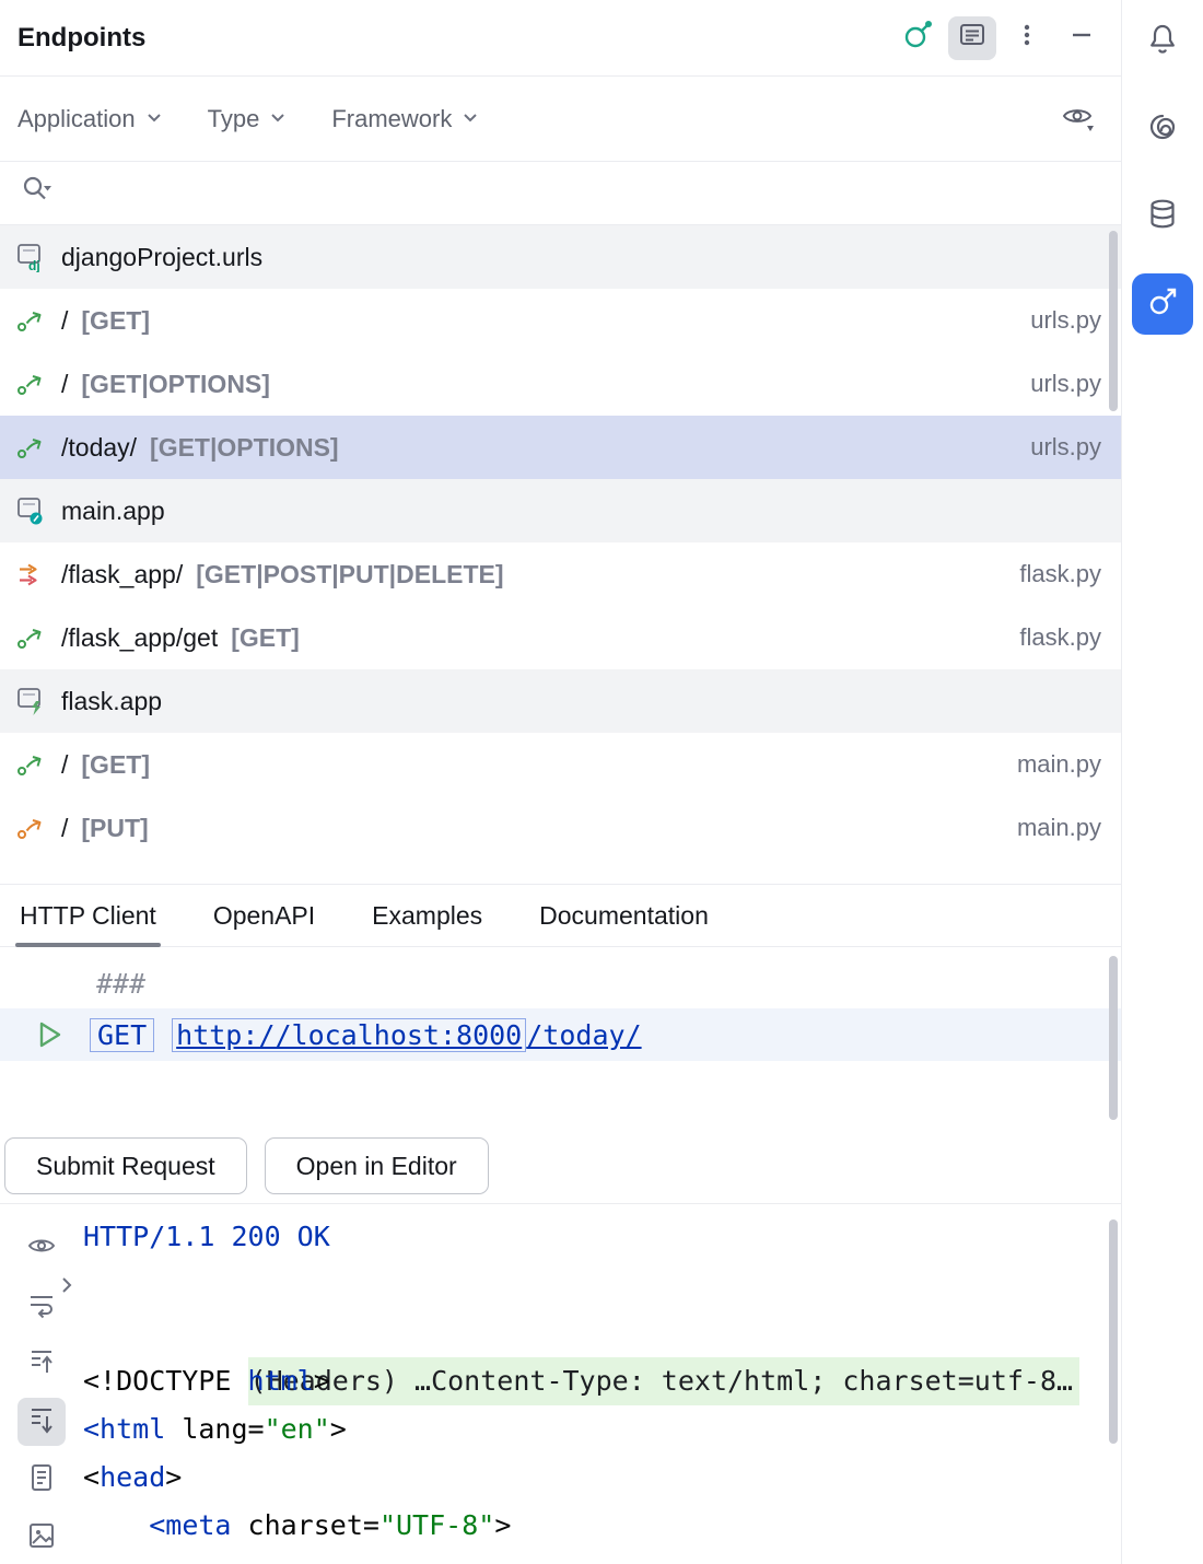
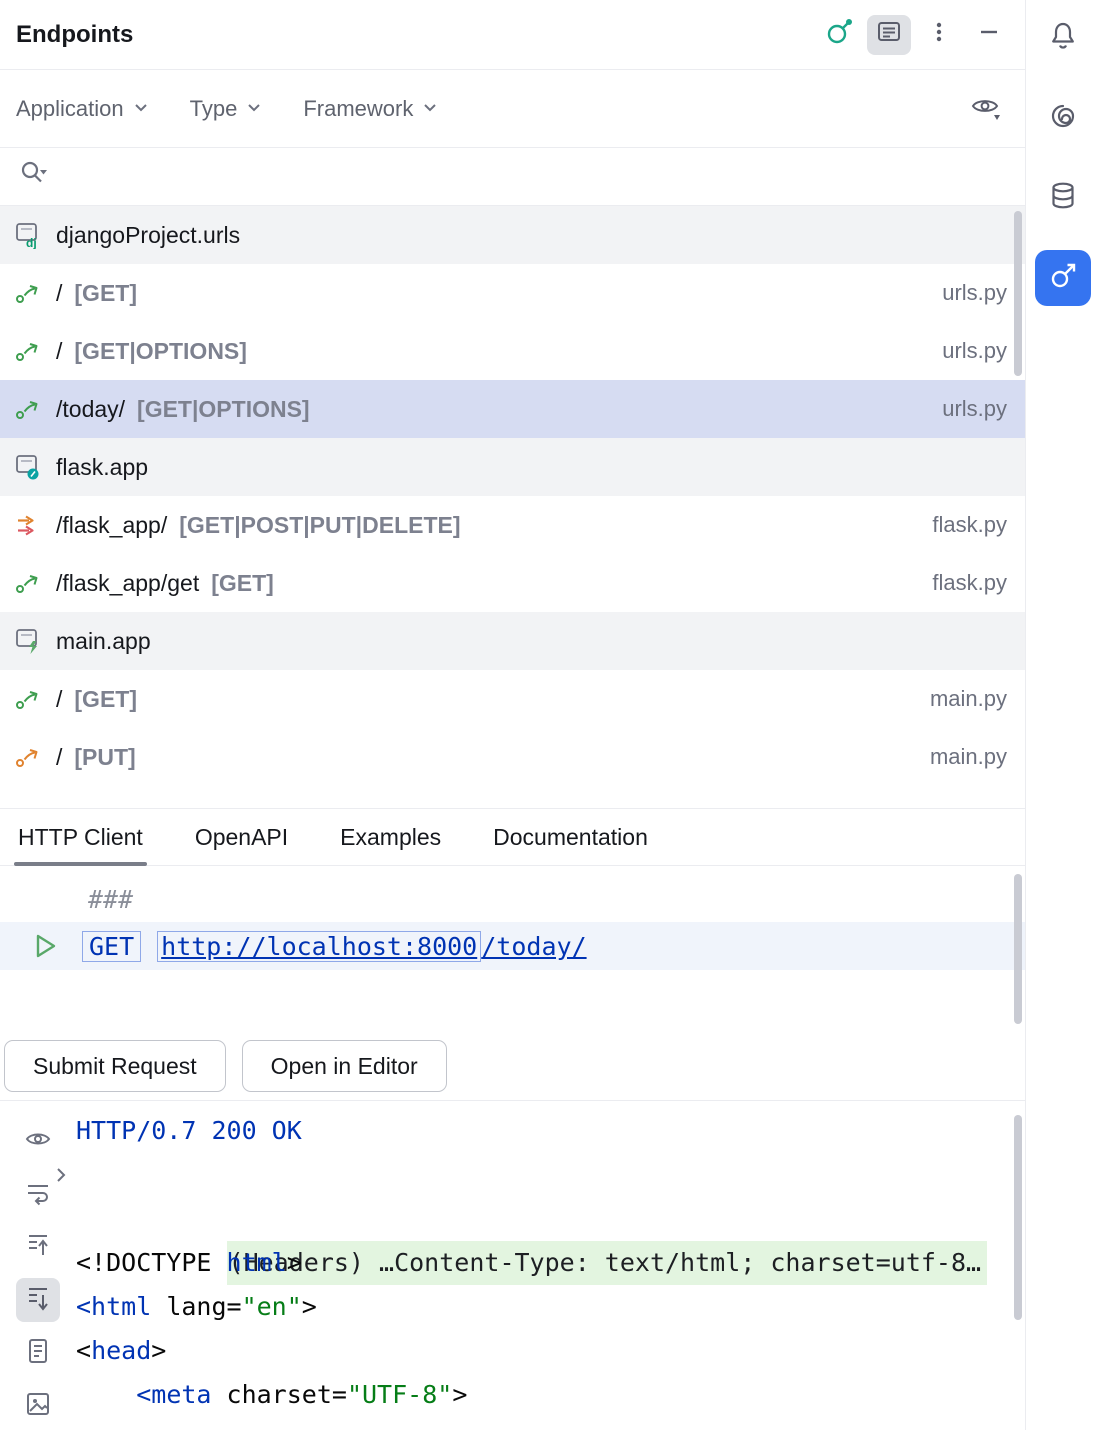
  Endpoints
  Application
  Type
  Framework
  dj
  djangoProject.urls
  /
  [GET]
  urls.py
  /
  [GET|OPTIONS]
  urls.py
  /today/
  [GET|OPTIONS]
  urls.py
- main.app
+ flask.app
  /flask_app/
  [GET|POST|PUT|DELETE]
  flask.py
  /flask_app/get
  [GET]
  flask.py
- flask.app
+ main.app
  /
  [GET]
  main.py
  /
  [PUT]
  main.py
  HTTP Client
  OpenAPI
  Examples
  Documentation
  ###
  GET
  http://localhost:8000 /today/
  Submit Request
  Open in Editor
- HTTP/1.1 200 OK
+ HTTP/0.7 200 OK
  (Headers) …Content-Type: text/html; charset=utf-8…
  <!DOCTYPE html>
  <html lang="en">
  <head>
  <meta charset="UTF-8">
